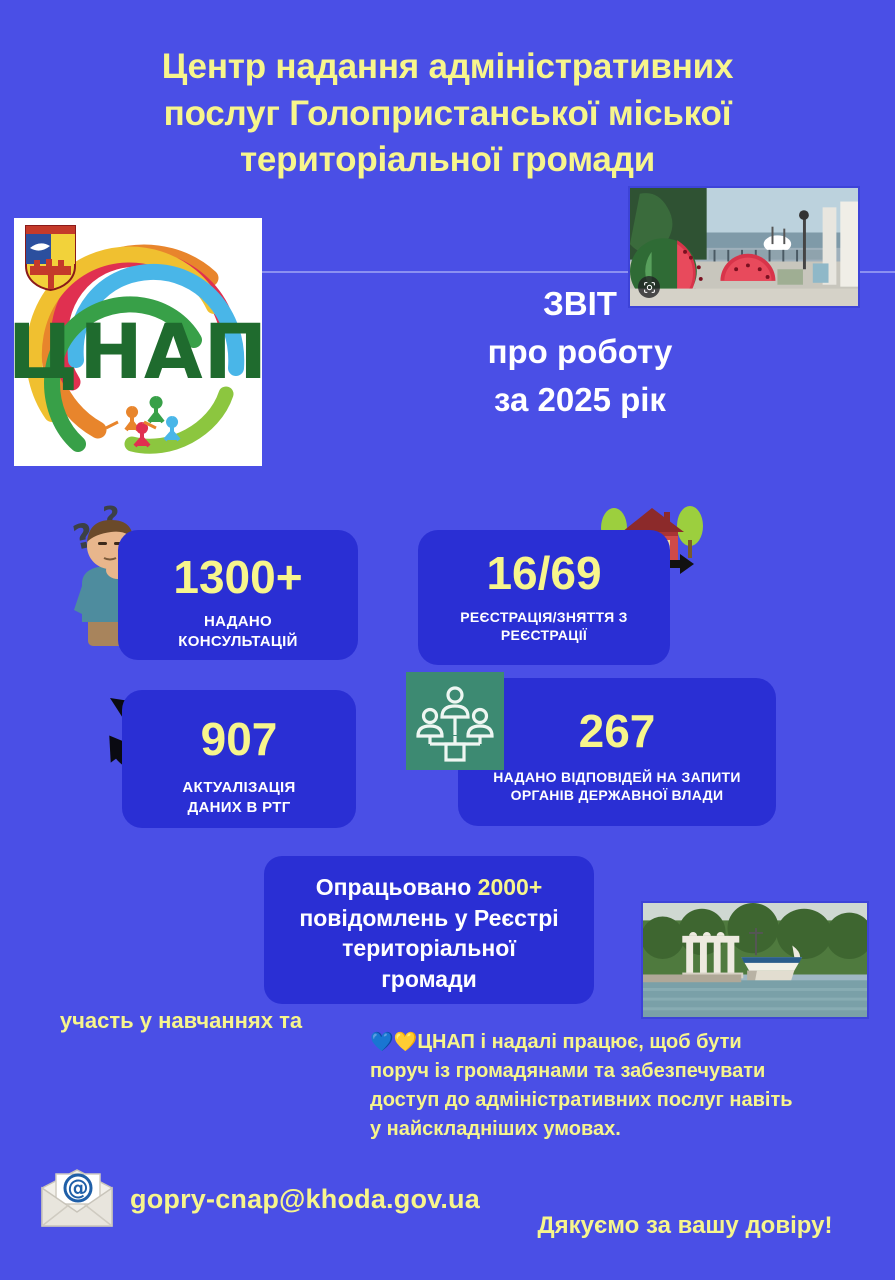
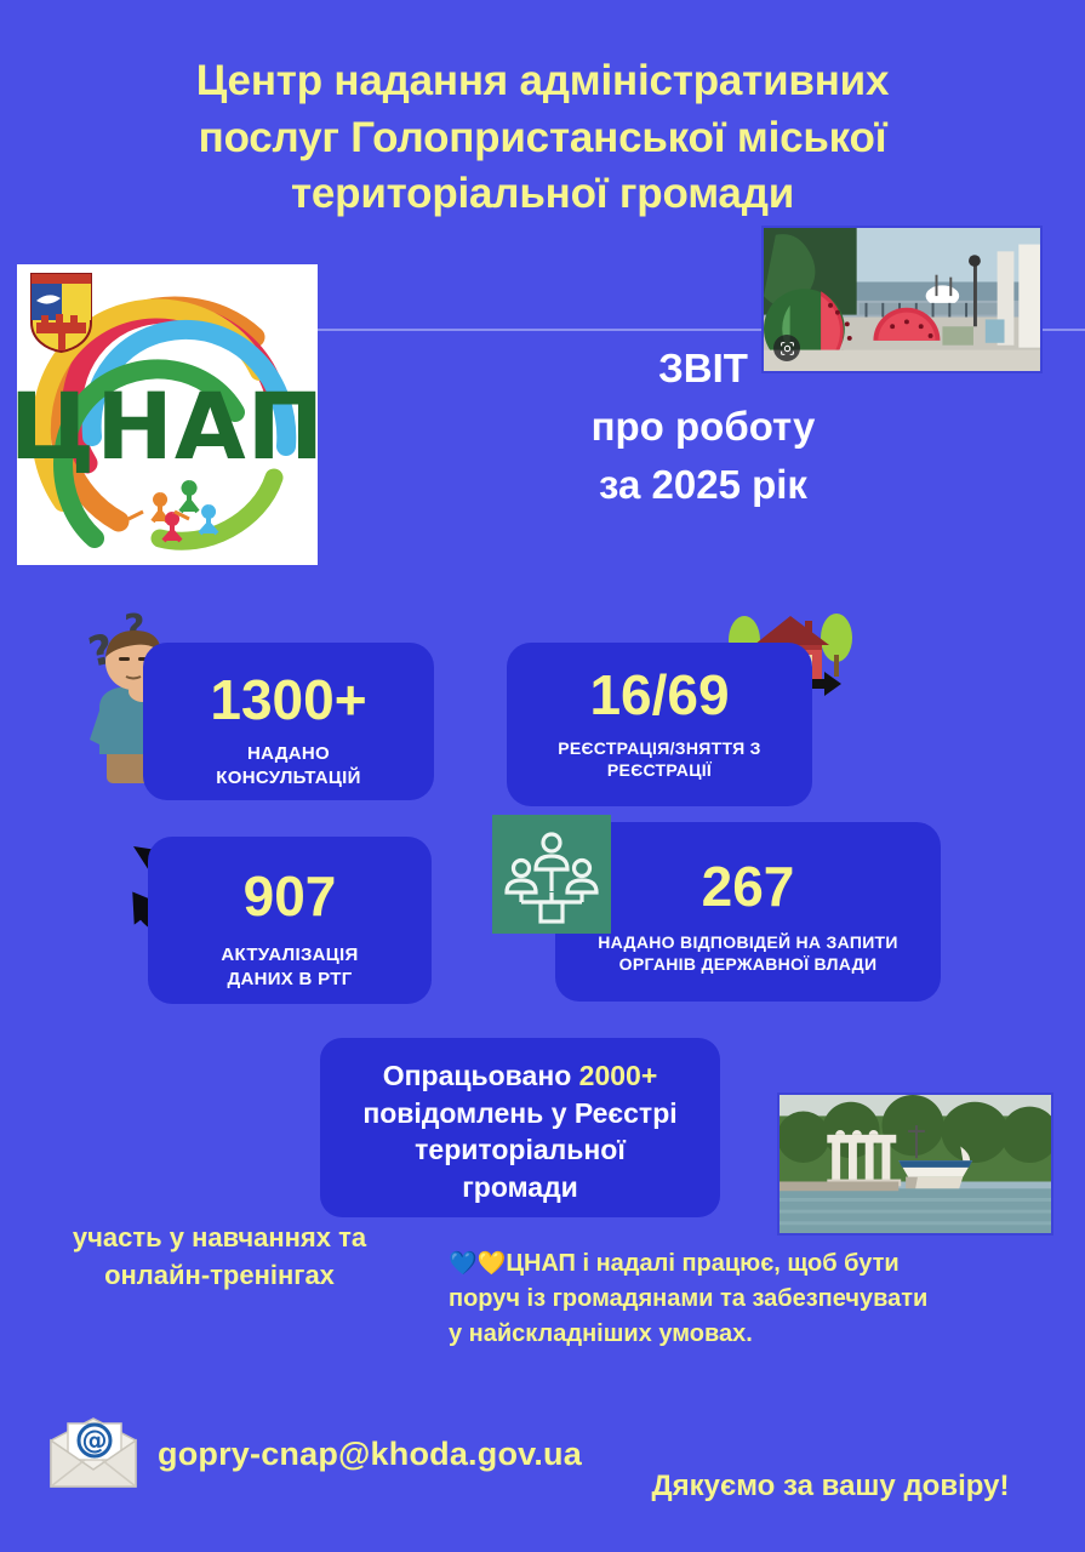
  Центр надання адміністративних
  послуг Голопристанської міської
  територіальної громади
  ЦНАП
  ЗВІТ
  про роботу
  за 2025 рік
  ?
  1300+
  НАДАНО
  КОНСУЛЬТАЦІЙ
  16/69
  РЕЄСТРАЦІЯ/ЗНЯТТЯ З
  РЕЄСТРАЦІЇ
  907
  АКТУАЛІЗАЦІЯ
  ДАНИХ В РТГ
  267
  НАДАНО ВІДПОВІДЕЙ НА ЗАПИТИ
  ОРГАНІВ ДЕРЖАВНОЇ ВЛАДИ
  Опрацьовано 2000+
  повідомлень у Реєстрі
  територіальної
  громади
  участь у навчаннях та
+ онлайн-тренінгах
  💙💛ЦНАП і надалі працює, щоб бути
  поруч із громадянами та забезпечувати
- доступ до адміністративних послуг навіть
  у найскладніших умовах.
  @
  gopry-cnap@khoda.gov.ua
  Дякуємо за вашу довіру!
